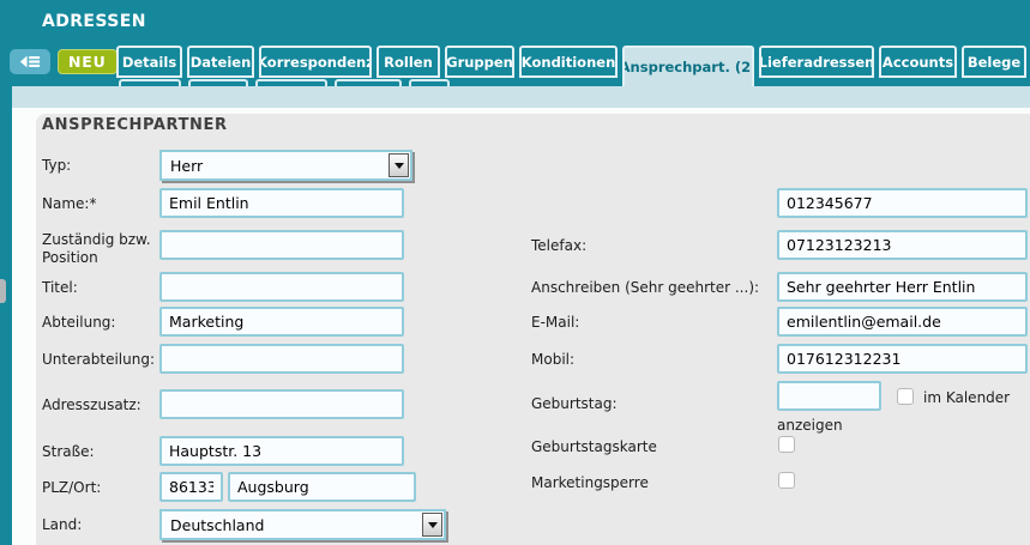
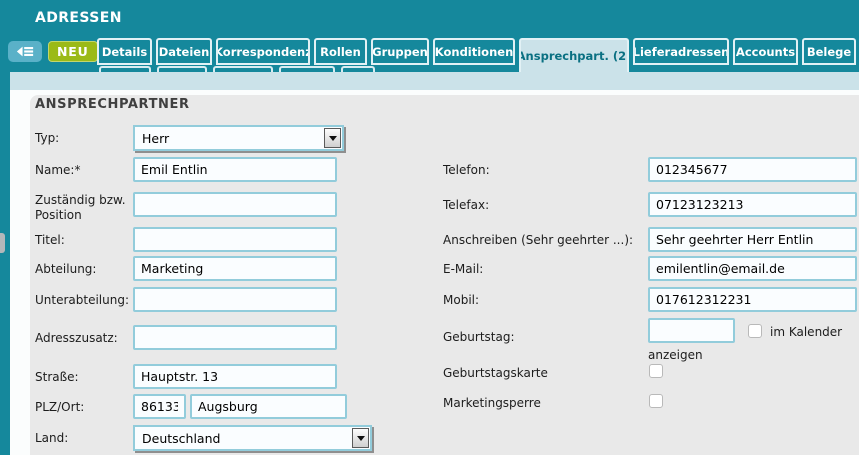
  ADRESSEN
  NEU
  Details
  Dateien
  Korrespondenz
  Rollen
  Gruppen
  Konditionen
  Ansprechpart. (2)
  Lieferadressen
  Accounts
  Belege
  ANSPRECHPARTNER
  Typ:
  Herr
  Name:*
  Emil Entlin
  Zuständig bzw. Position
  Titel:
  Abteilung:
  Marketing
  Unterabteilung:
  Adresszusatz:
  Straße:
  Hauptstr. 13
  PLZ/Ort:
  86133
  Augsburg
  Land:
  Deutschland
+ Telefon:
  012345677
  Telefax:
  07123123213
  Anschreiben (Sehr geehrter ...):
  Sehr geehrter Herr Entlin
  E-Mail:
  emilentlin@email.de
  Mobil:
  017612312231
  Geburtstag:
  im Kalender
  anzeigen
  Geburtstagskarte
  Marketingsperre
